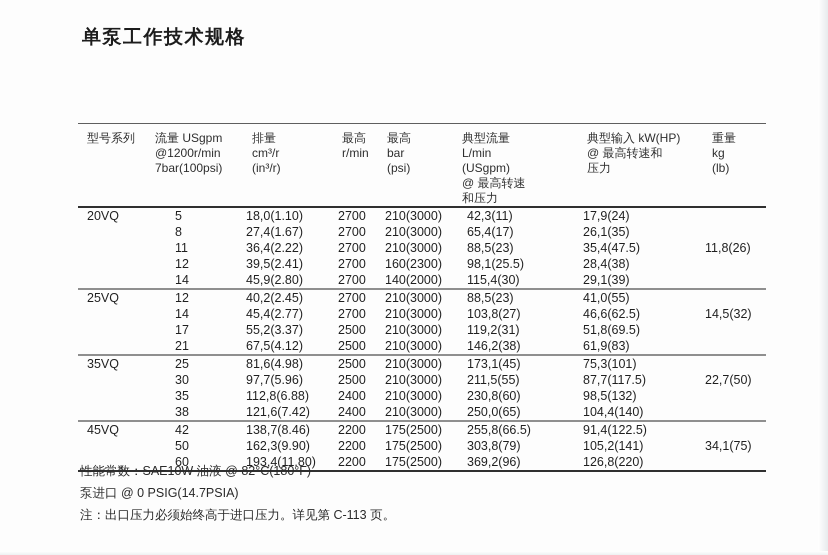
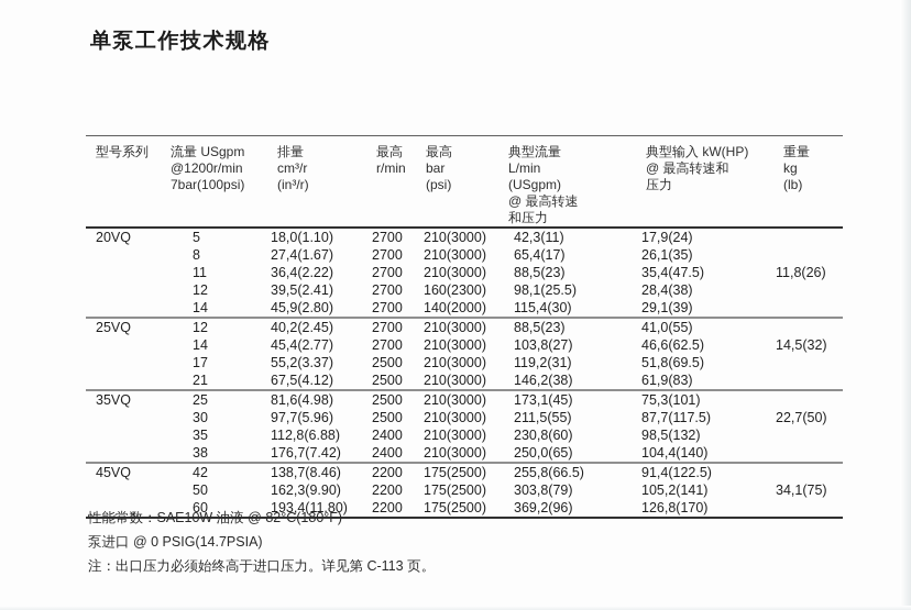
  单泵工作技术规格
  型号系列	流量 USgpm@1200r/min7bar(100psi)	排量cm³/r(in³/r)	最高r/min	最高bar(psi)	典型流量L/min(USgpm)@ 最高转速和压力	典型输入 kW(HP)@ 最高转速和压力	重量kg(lb)
  20VQ	5	18,0(1.10)	2700	210(3000)	42,3(11)	17,9(24)
  	8	27,4(1.67)	2700	210(3000)	65,4(17)	26,1(35)
  	11	36,4(2.22)	2700	210(3000)	88,5(23)	35,4(47.5)	11,8(26)
  	12	39,5(2.41)	2700	160(2300)	98,1(25.5)	28,4(38)
  	14	45,9(2.80)	2700	140(2000)	115,4(30)	29,1(39)
  25VQ	12	40,2(2.45)	2700	210(3000)	88,5(23)	41,0(55)
  	14	45,4(2.77)	2700	210(3000)	103,8(27)	46,6(62.5)	14,5(32)
  	17	55,2(3.37)	2500	210(3000)	119,2(31)	51,8(69.5)
  	21	67,5(4.12)	2500	210(3000)	146,2(38)	61,9(83)
  35VQ	25	81,6(4.98)	2500	210(3000)	173,1(45)	75,3(101)
  	30	97,7(5.96)	2500	210(3000)	211,5(55)	87,7(117.5)	22,7(50)
  	35	112,8(6.88)	2400	210(3000)	230,8(60)	98,5(132)
- 	38	121,6(7.42)	2400	210(3000)	250,0(65)	104,4(140)
+ 	38	176,7(7.42)	2400	210(3000)	250,0(65)	104,4(140)
  45VQ	42	138,7(8.46)	2200	175(2500)	255,8(66.5)	91,4(122.5)
  	50	162,3(9.90)	2200	175(2500)	303,8(79)	105,2(141)	34,1(75)
- 	60	193,4(11.80)	2200	175(2500)	369,2(96)	126,8(220)
+ 	60	193,4(11.80)	2200	175(2500)	369,2(96)	126,8(170)
  性能常数：SAE10W 油液 @ 82°C(180°F)
  泵进口 @ 0 PSIG(14.7PSIA)
  注：出口压力必须始终高于进口压力。详见第 C-113 页。
